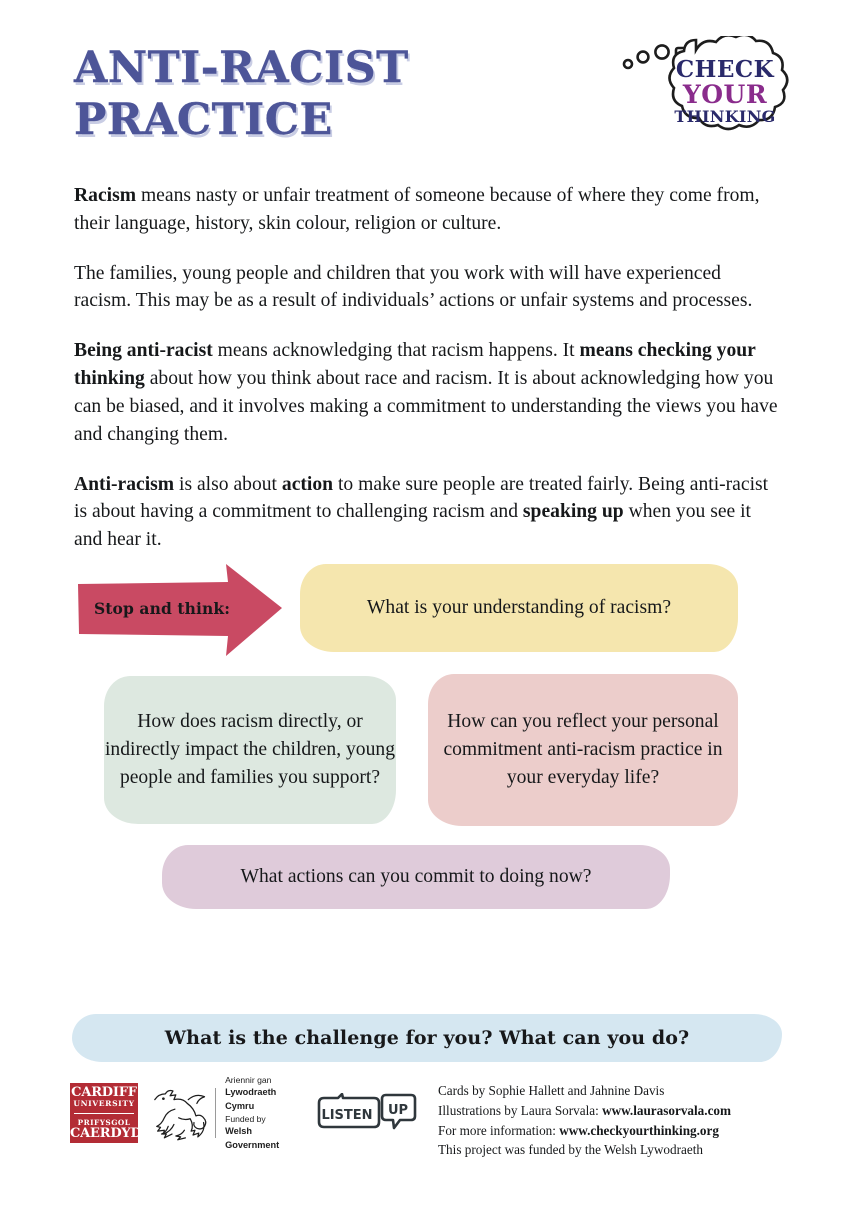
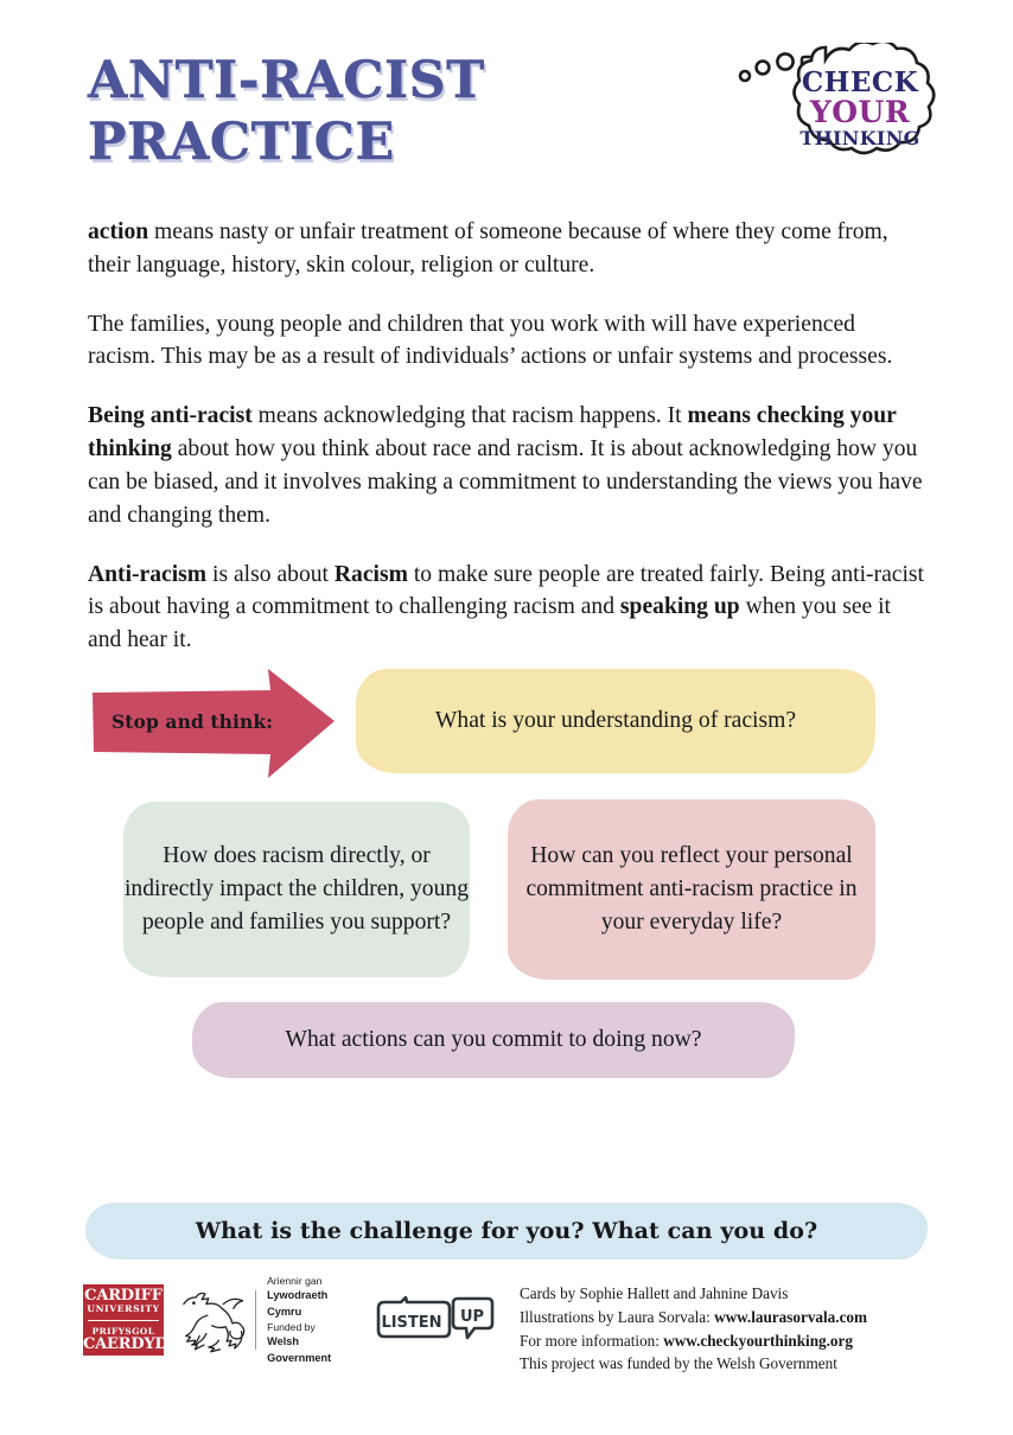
  ANTI-RACIST PRACTICE
  CHECK
  YOUR
  THINKING
- Racism means nasty or unfair treatment of someone because of where they come from, their language, history, skin colour, religion or culture.
+ action means nasty or unfair treatment of someone because of where they come from, their language, history, skin colour, religion or culture.
  The families, young people and children that you work with will have experienced racism. This may be as a result of individuals’ actions or unfair systems and processes.
  Being anti-racist means acknowledging that racism happens. It means checking your thinking about how you think about race and racism. It is about acknowledging how you can be biased, and it involves making a commitment to understanding the views you have and changing them.
- Anti-racism is also about action to make sure people are treated fairly. Being anti-racist is about having a commitment to challenging racism and speaking up when you see it and hear it.
+ Anti-racism is also about Racism to make sure people are treated fairly. Being anti-racist is about having a commitment to challenging racism and speaking up when you see it and hear it.
  Stop and think:
  What is your understanding of racism?
  How does racism directly, or indirectly impact the children, young people and families you support?
  How can you reflect your personal commitment anti-racism practice in your everyday life?
  What actions can you commit to doing now?
  What is the challenge for you? What can you do?
  CARDIFF
  UNIVERSITY
  PRIFYSGOL
  CAERDYDD
  Ariennir gan
  Lywodraeth Cymru
  Funded by
  Welsh Government
  LISTEN
  UP
  Cards by Sophie Hallett and Jahnine Davis
  Illustrations by Laura Sorvala: www.laurasorvala.com
  For more information: www.checkyourthinking.org
- This project was funded by the Welsh Lywodraeth
+ This project was funded by the Welsh Government
